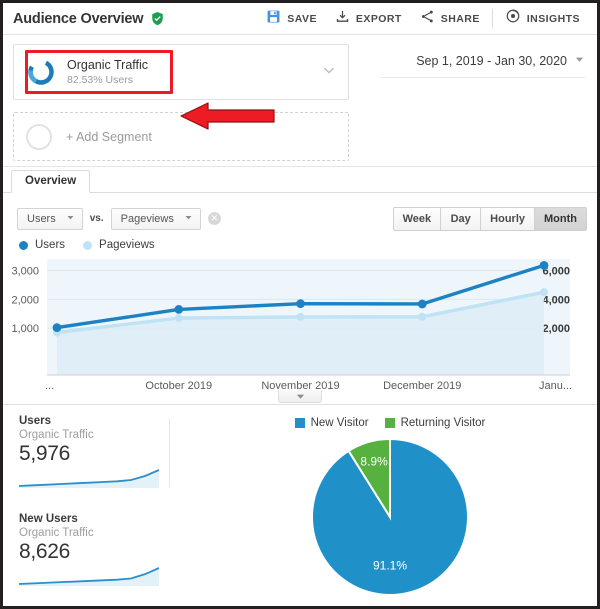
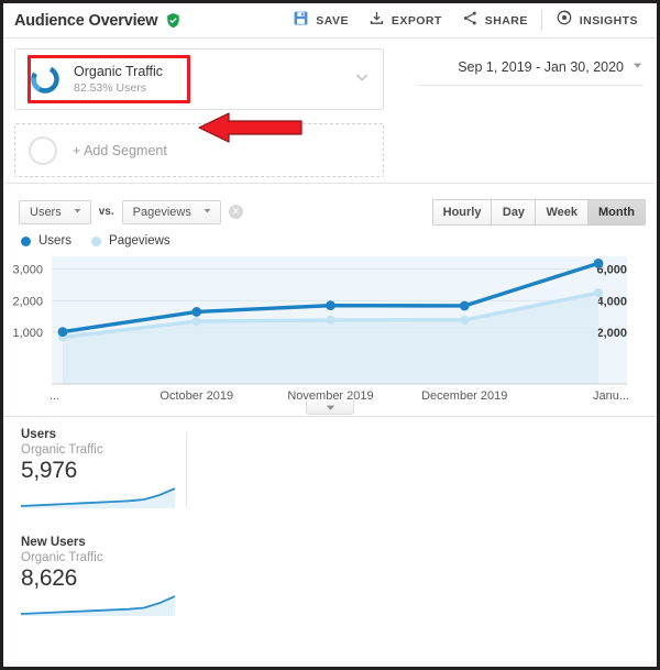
  Audience Overview
  SAVE
  EXPORT
  SHARE
  INSIGHTS
  Organic Traffic
  82.53% Users
  + Add Segment
  Sep 1, 2019 - Jan 30, 2020
- Overview
  Users
  vs.
  Pageviews
  ✕
- Week
+ Hourly
  Day
- Hourly
+ Week
  Month
  Users
  Pageviews
  1,000
  2,000
  3,000
  2,000
  4,000
  6,000
  ...
  October 2019
  November 2019
  December 2019
  Janu...
  Users
  Organic Traffic
  5,976
  New Users
  Organic Traffic
  8,626
- New Visitor
- Returning Visitor
- 91.1%
- 8.9%
